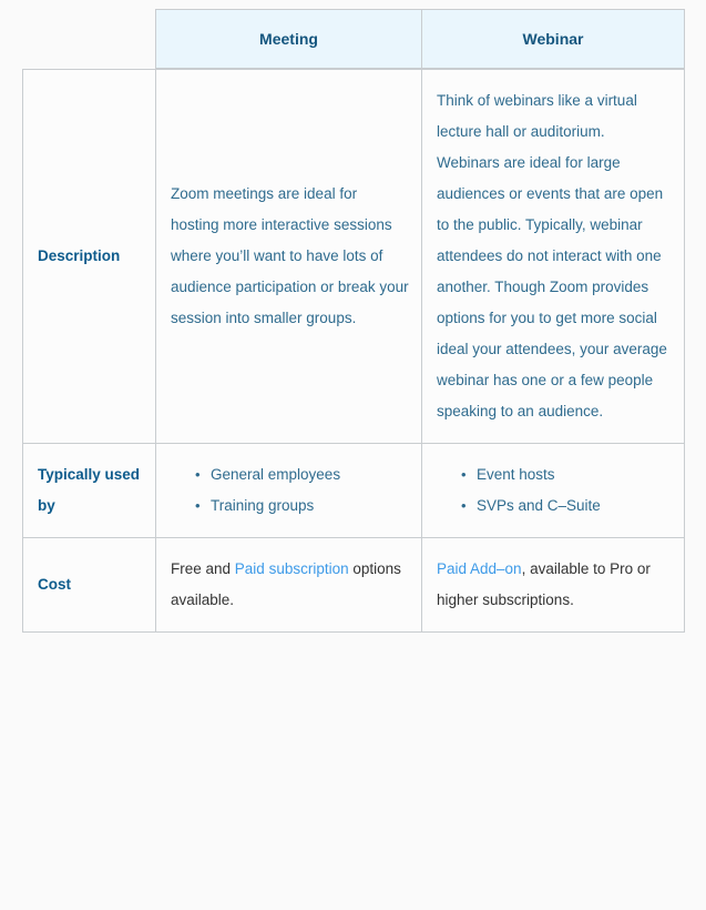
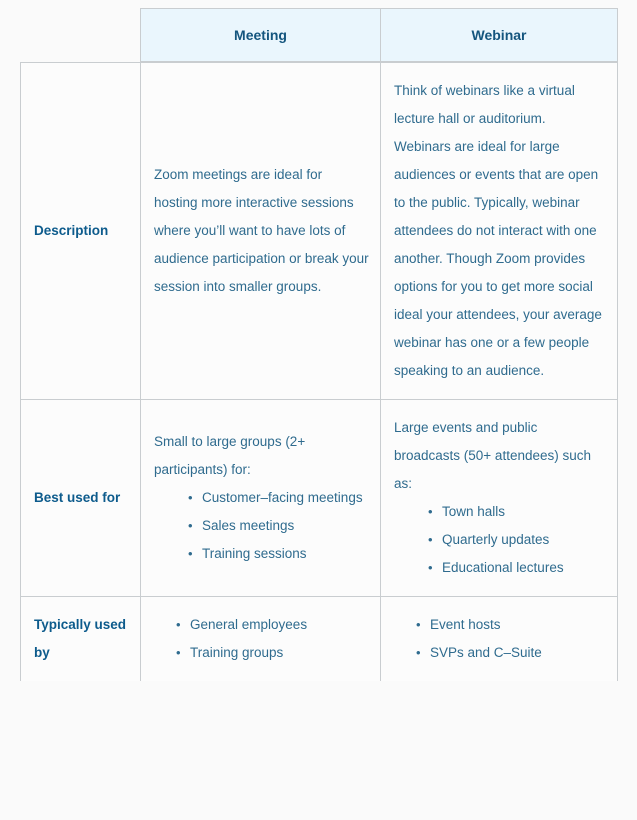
  	Meeting	Webinar
  Description	Zoom meetings are ideal for hosting more interactive sessions where you’ll want to have lots of audience participation or break your session into smaller groups.	Think of webinars like a virtual lecture hall or auditorium. Webinars are ideal for large audiences or events that are open to the public. Typically, webinar attendees do not interact with one another. Though Zoom provides options for you to get more social ideal your attendees, your average webinar has one or a few people speaking to an audience.
+ Best used for	Small to large groups (2+ participants) for: Customer–facing meetings Sales meetings Training sessions	Large events and public broadcasts (50+ attendees) such as: Town halls Quarterly updates Educational lectures
  Typically used by	General employees Training groups	Event hosts SVPs and C–Suite
- Cost	Free and Paid subscription options available.	Paid Add–on, available to Pro or higher subscriptions.
